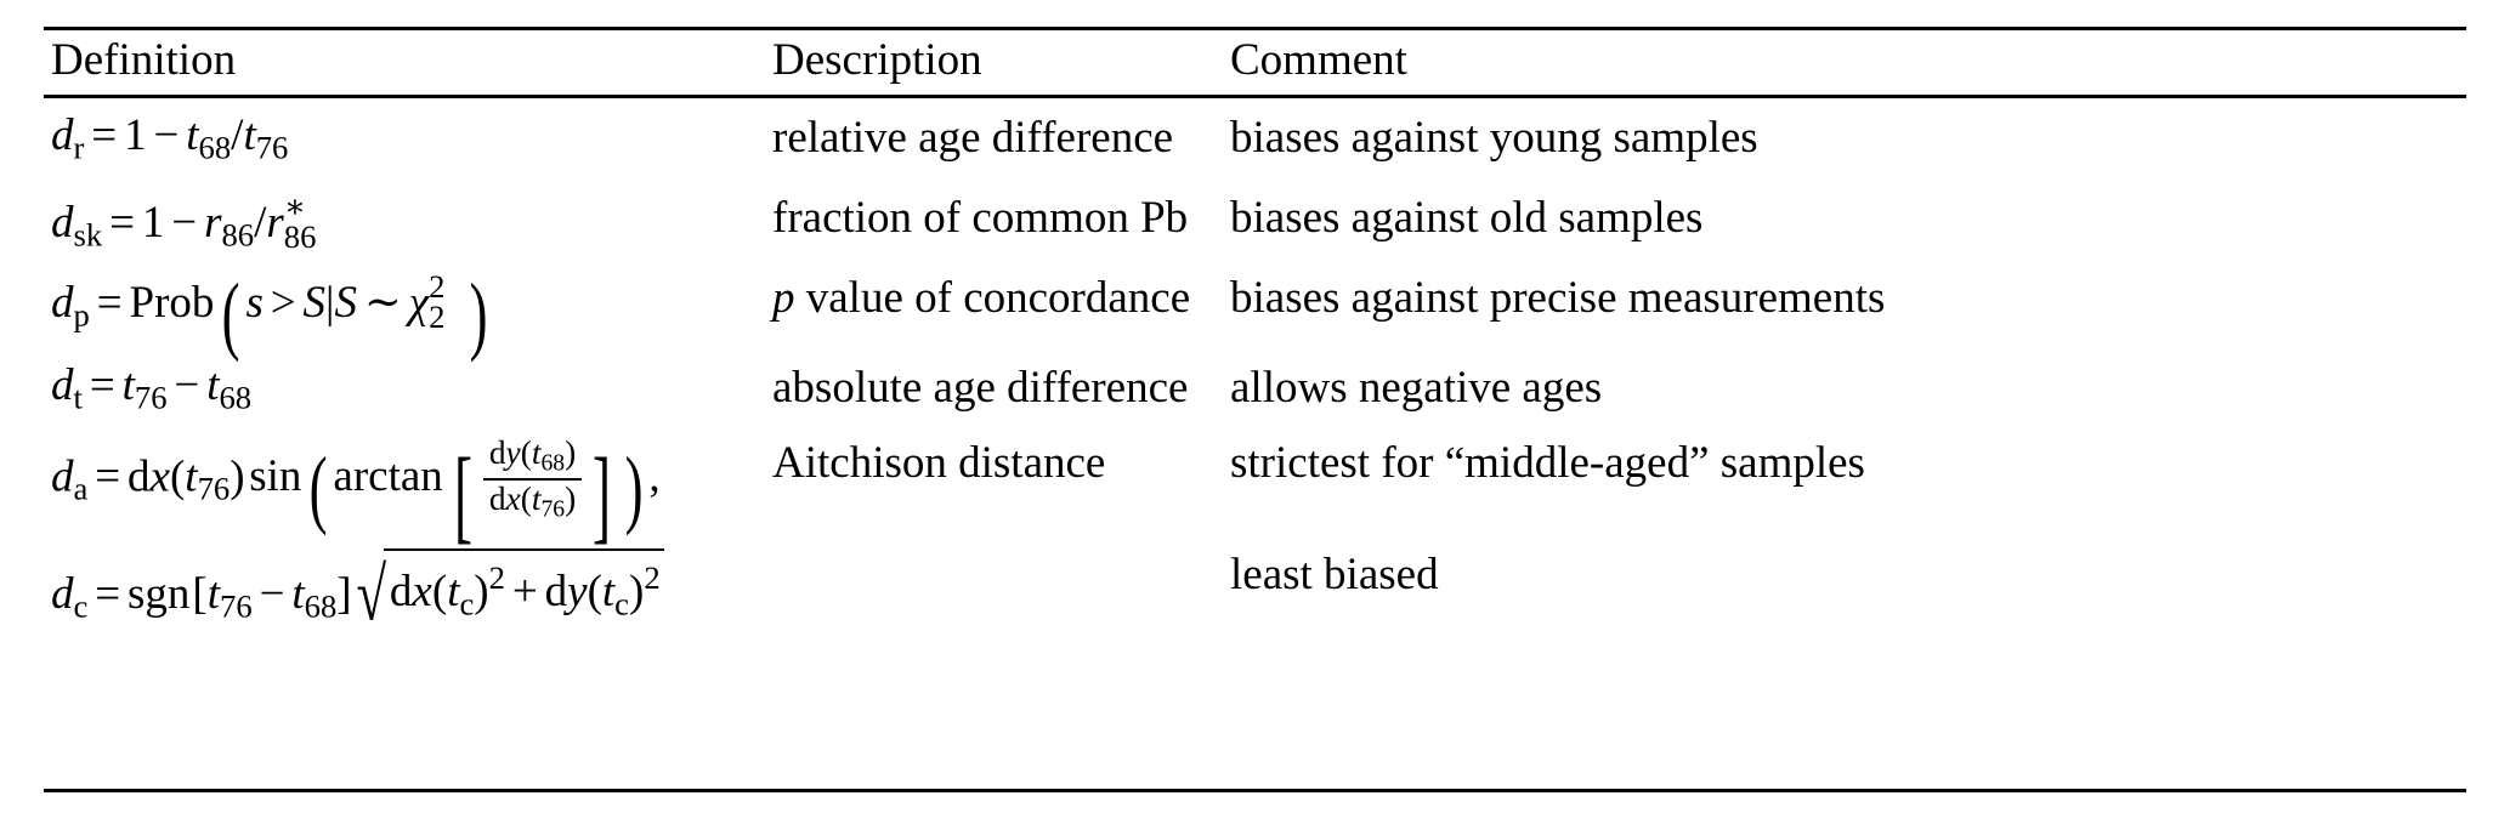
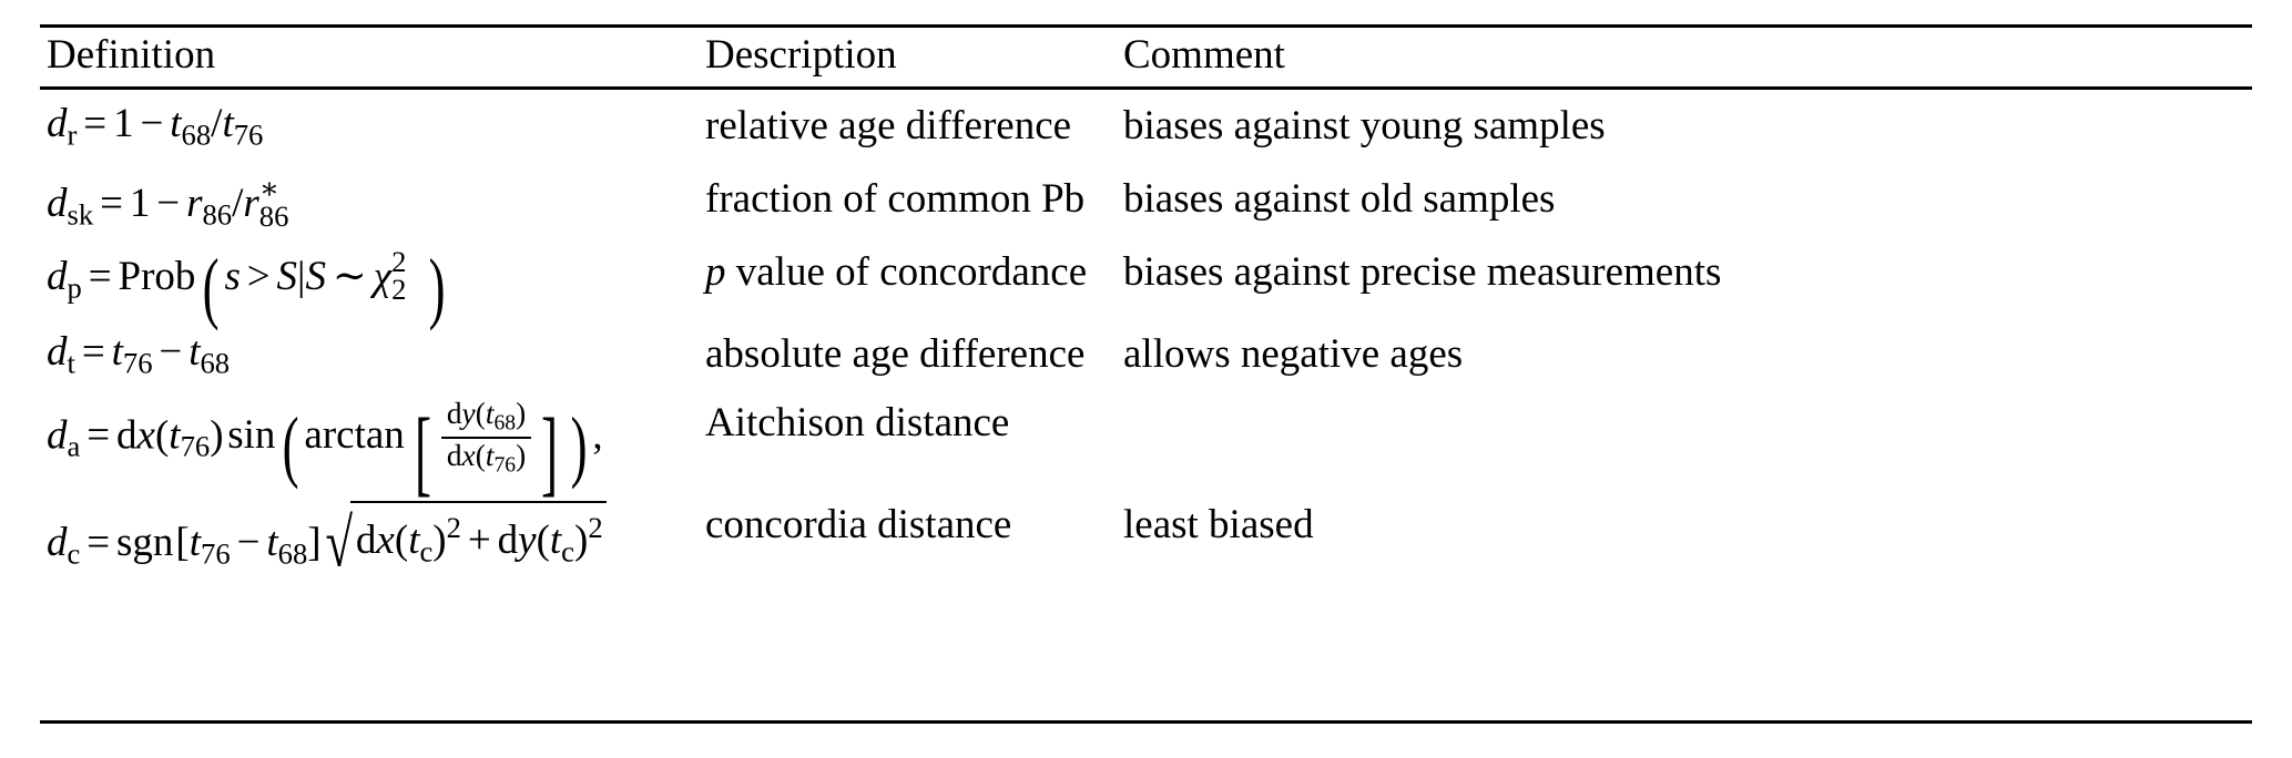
  Definition
  Description
  Comment
  dr = 1 − t68/t76
  relative age difference
  biases against young samples
  dsk = 1 − r86/r
  ∗
  86
  fraction of common Pb
  biases against old samples
  dp = Prob (s > S|S ∼ χ
  2
  2
  )
  p value of concordance
  biases against precise measurements
  dt = t76 − t68
  absolute age difference
  allows negative ages
  da = dx(t76)sin (arctan [
  dy(t68)
  dx(t76)
  ] ),
  Aitchison distance
- strictest for “middle-aged” samples
  dc = sgn[t76 − t68]√dx(tc)2 + dy(tc)2
+ concordia distance
  least biased
